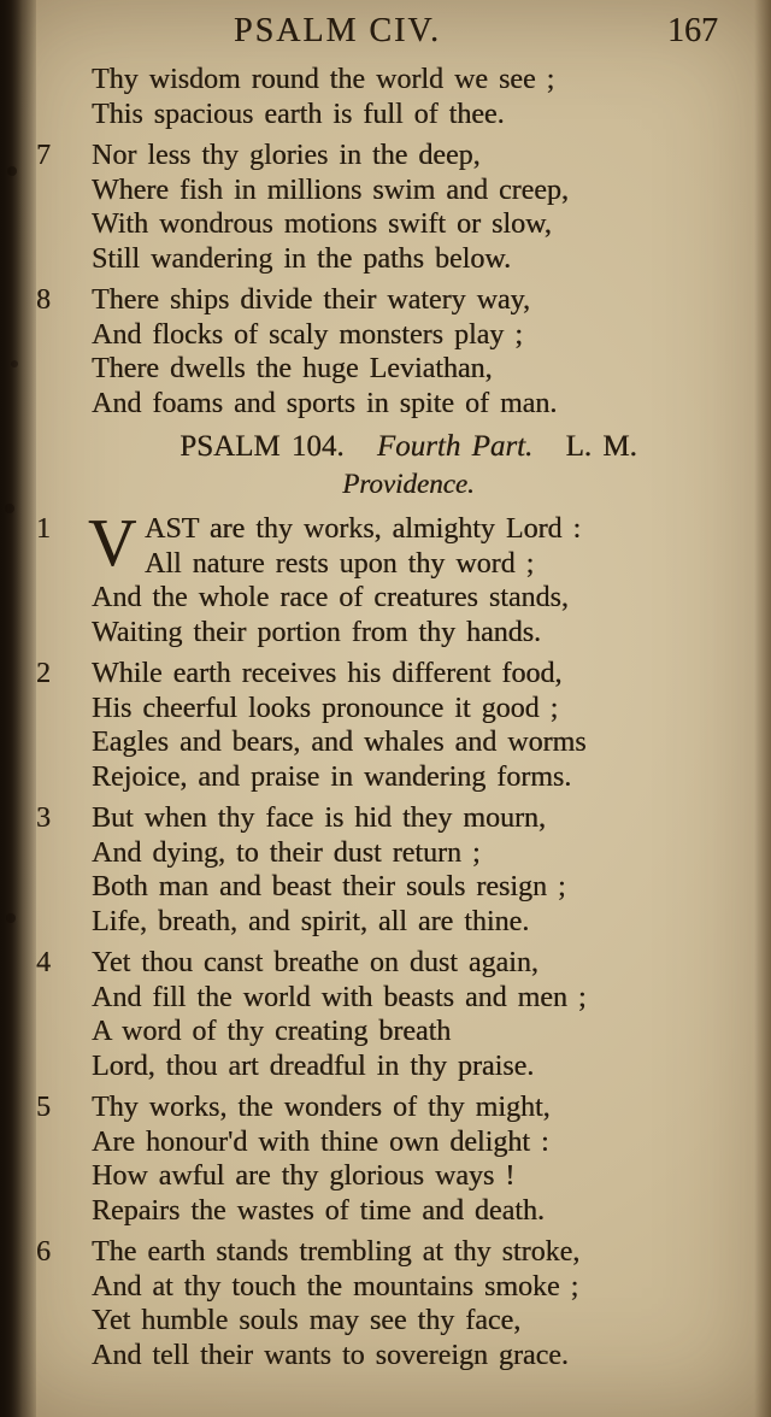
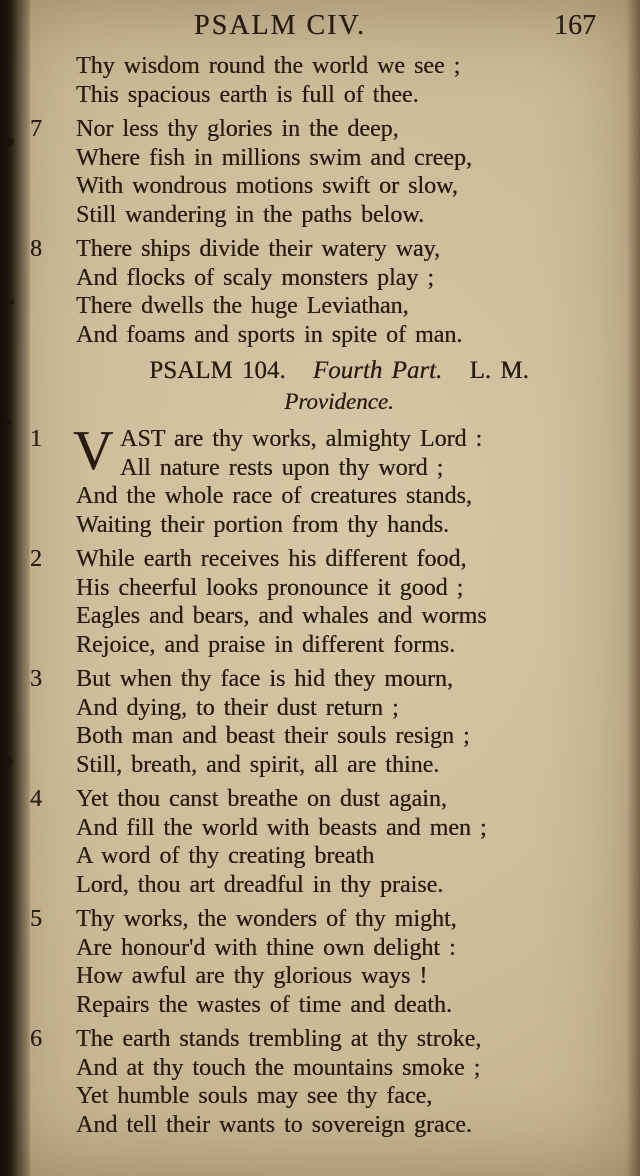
  PSALM CIV.
  167
  Thy wisdom round the world we see ;
  This spacious earth is full of thee.
  7
  Nor less thy glories in the deep,
  Where fish in millions swim and creep,
  With wondrous motions swift or slow,
  Still wandering in the paths below.
  8
  There ships divide their watery way,
  And flocks of scaly monsters play ;
  There dwells the huge Leviathan,
  And foams and sports in spite of man.
  PSALM 104. Fourth Part. L. M.
  Providence.
  1
  V
  AST are thy works, almighty Lord :
  All nature rests upon thy word ;
  And the whole race of creatures stands,
  Waiting their portion from thy hands.
  2
  While earth receives his different food,
  His cheerful looks pronounce it good ;
  Eagles and bears, and whales and worms
- Rejoice, and praise in wandering forms.
+ Rejoice, and praise in different forms.
  3
  But when thy face is hid they mourn,
  And dying, to their dust return ;
  Both man and beast their souls resign ;
- Life, breath, and spirit, all are thine.
+ Still, breath, and spirit, all are thine.
  4
  Yet thou canst breathe on dust again,
  And fill the world with beasts and men ;
  A word of thy creating breath
  Lord, thou art dreadful in thy praise.
  5
  Thy works, the wonders of thy might,
  Are honour'd with thine own delight :
  How awful are thy glorious ways !
  Repairs the wastes of time and death.
  6
  The earth stands trembling at thy stroke,
  And at thy touch the mountains smoke ;
  Yet humble souls may see thy face,
  And tell their wants to sovereign grace.
